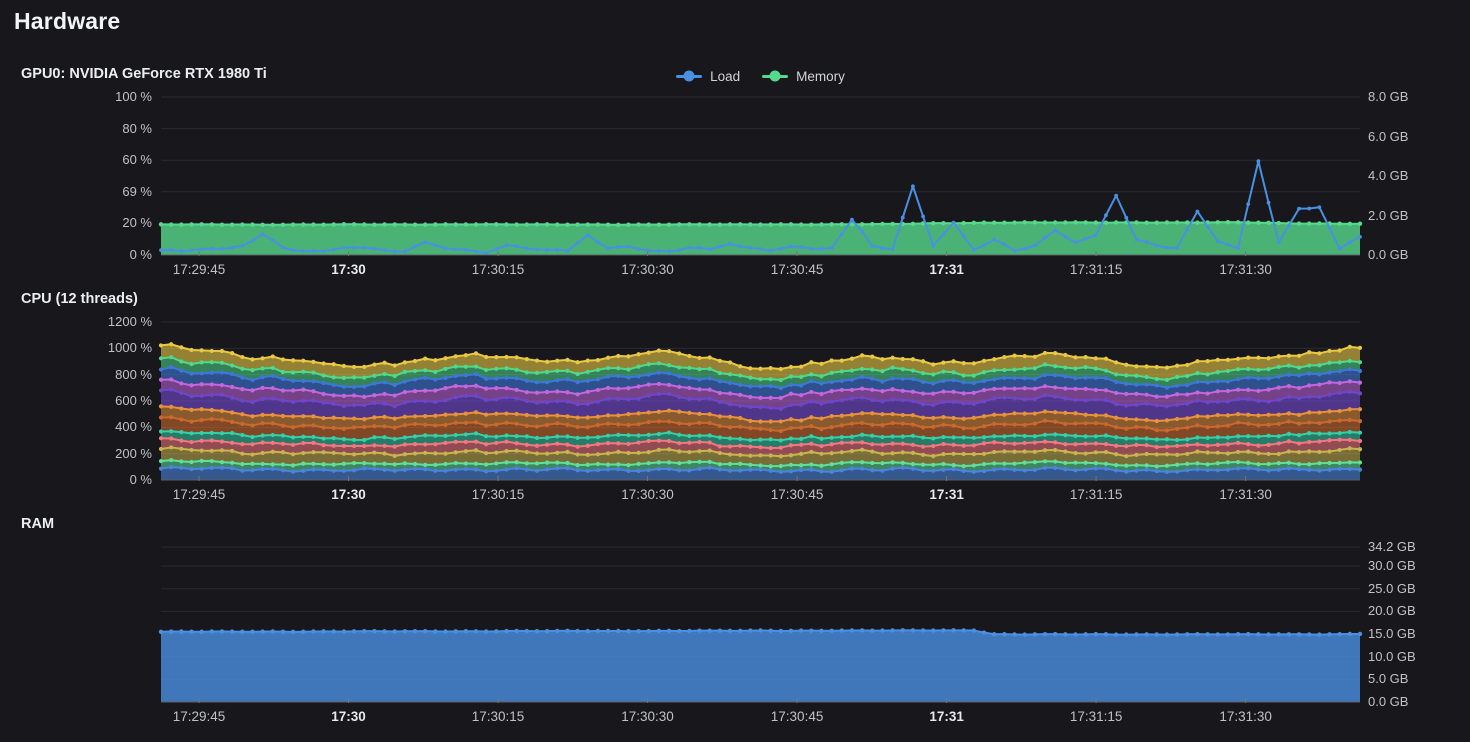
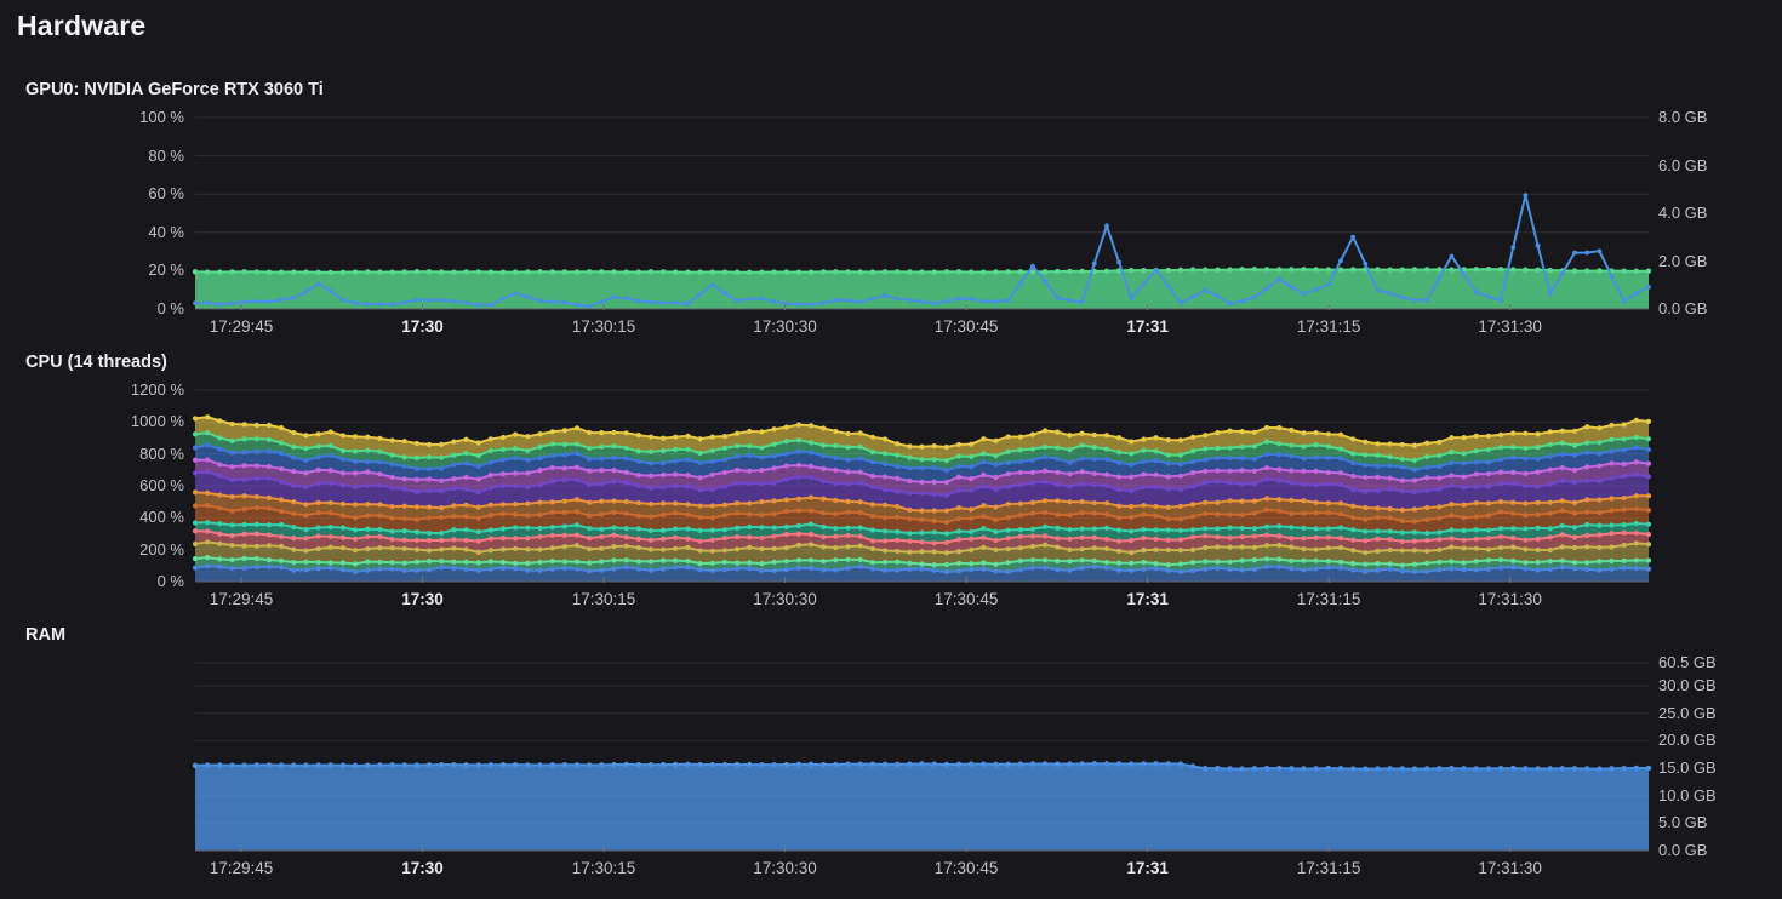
  Hardware
- GPU0: NVIDIA GeForce RTX 1980 Ti
+ GPU0: NVIDIA GeForce RTX 3060 Ti
- Load
- Memory
- CPU (12 threads)
+ CPU (14 threads)
  RAM
  100 %
  80 %
  60 %
- 69 %
+ 40 %
  20 %
  0 %
  8.0 GB
  6.0 GB
  4.0 GB
  2.0 GB
  0.0 GB
  17:29:45
  17:30
  17:30:15
  17:30:30
  17:30:45
  17:31
  17:31:15
  17:31:30
  1200 %
  1000 %
  800 %
  600 %
  400 %
  200 %
  0 %
  17:29:45
  17:30
  17:30:15
  17:30:30
  17:30:45
  17:31
  17:31:15
  17:31:30
- 34.2 GB
+ 60.5 GB
  30.0 GB
  25.0 GB
  20.0 GB
  15.0 GB
  10.0 GB
  5.0 GB
  0.0 GB
  17:29:45
  17:30
  17:30:15
  17:30:30
  17:30:45
  17:31
  17:31:15
  17:31:30
